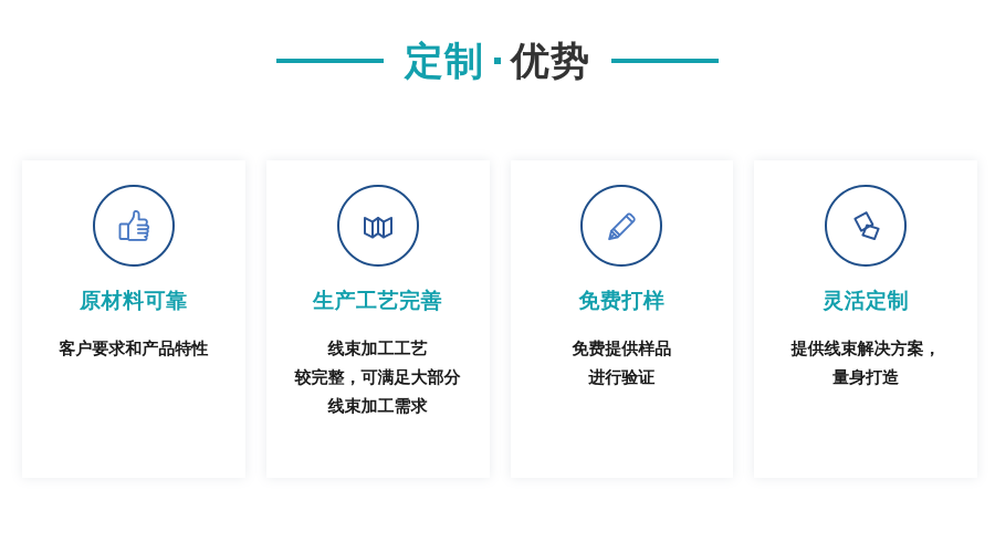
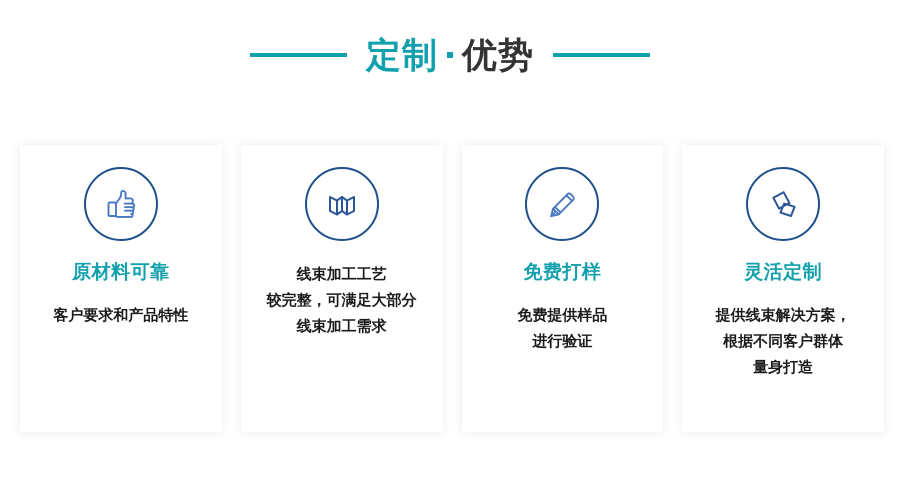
  定制
  优势
  原材料可靠
  客户要求和产品特性
- 生产工艺完善
  线束加工工艺
  较完整，可满足大部分
  线束加工需求
  免费打样
  免费提供样品
  进行验证
  灵活定制
  提供线束解决方案，
+ 根据不同客户群体
  量身打造
